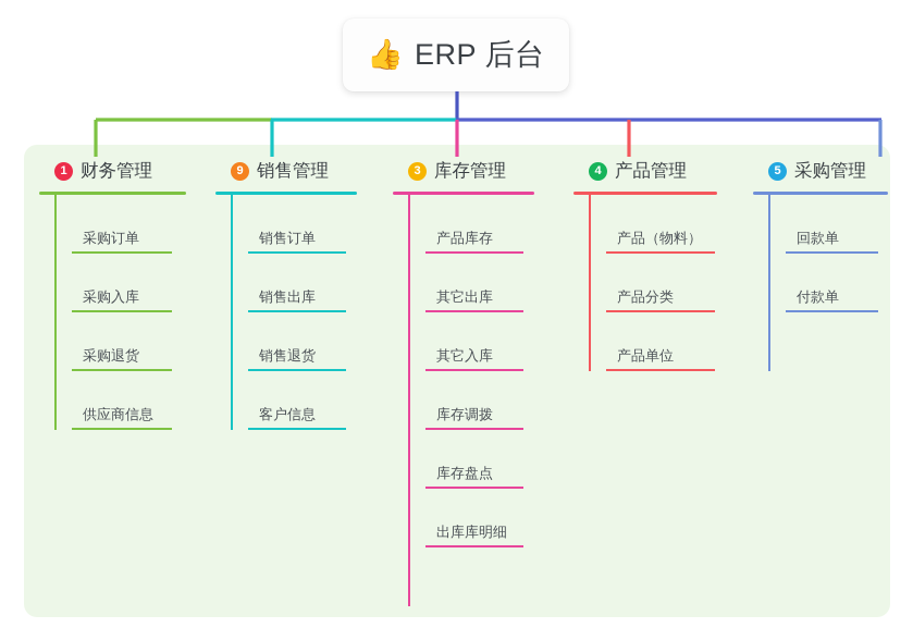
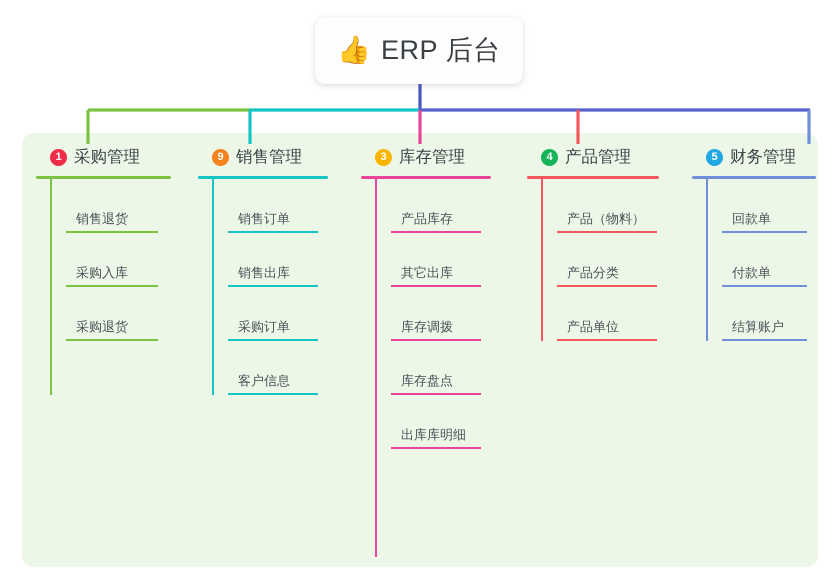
  👍
  ERP 后台
  1
- 财务管理
+ 采购管理
- 采购订单
+ 销售退货
  采购入库
  采购退货
- 供应商信息
  9
  销售管理
  销售订单
  销售出库
- 销售退货
+ 采购订单
  客户信息
  3
  库存管理
  产品库存
  其它出库
- 其它入库
  库存调拨
  库存盘点
  出库库明细
  4
  产品管理
  产品（物料）
  产品分类
  产品单位
  5
- 采购管理
+ 财务管理
  回款单
  付款单
+ 结算账户
